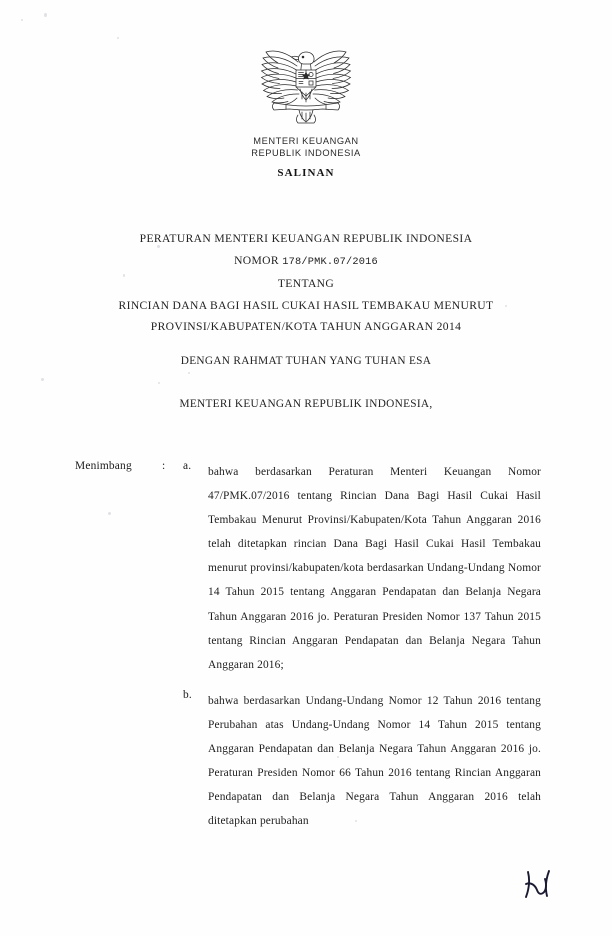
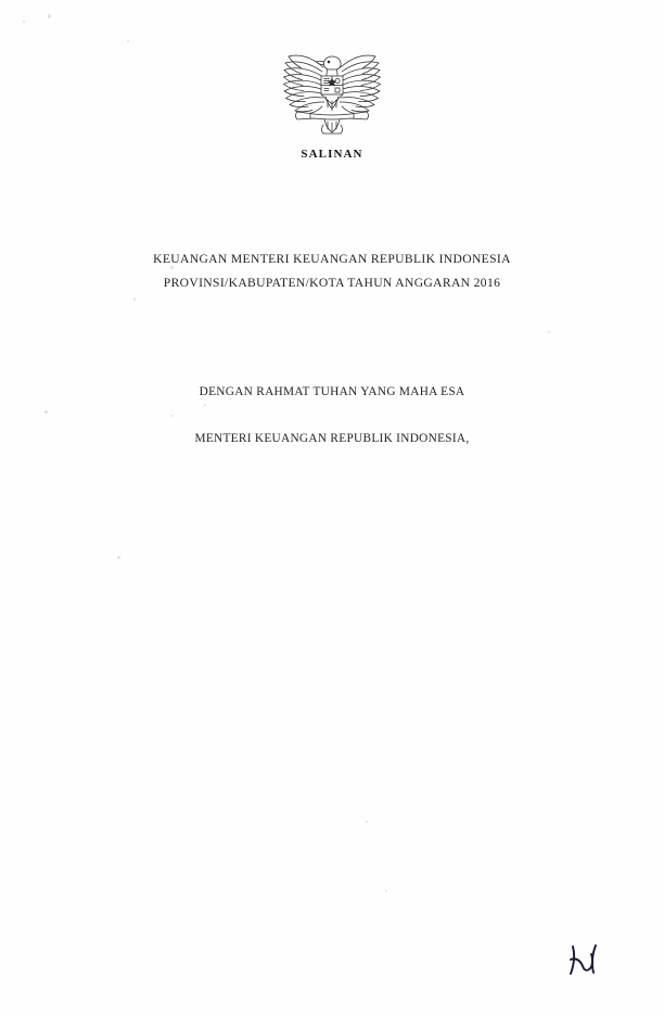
- MENTERI KEUANGAN
- REPUBLIK INDONESIA
  SALINAN
- PERATURAN MENTERI KEUANGAN REPUBLIK INDONESIA
+ KEUANGAN MENTERI KEUANGAN REPUBLIK INDONESIA
- NOMOR 178/PMK.07/2016
- TENTANG
- RINCIAN DANA BAGI HASIL CUKAI HASIL TEMBAKAU MENURUT
- PROVINSI/KABUPATEN/KOTA TAHUN ANGGARAN 2014
+ PROVINSI/KABUPATEN/KOTA TAHUN ANGGARAN 2016
- DENGAN RAHMAT TUHAN YANG TUHAN ESA
+ DENGAN RAHMAT TUHAN YANG MAHA ESA
  MENTERI KEUANGAN REPUBLIK INDONESIA,
- Menimbang
- :
- a.
- bahwa berdasarkan Peraturan Menteri Keuangan Nomor 47/PMK.07/2016 tentang Rincian Dana Bagi Hasil Cukai Hasil Tembakau Menurut Provinsi/Kabupaten/Kota Tahun Anggaran 2016 telah ditetapkan rincian Dana Bagi Hasil Cukai Hasil Tembakau menurut provinsi/kabupaten/kota berdasarkan Undang-Undang Nomor 14 Tahun 2015 tentang Anggaran Pendapatan dan Belanja Negara Tahun Anggaran 2016 jo. Peraturan Presiden Nomor 137 Tahun 2015 tentang Rincian Anggaran Pendapatan dan Belanja Negara Tahun Anggaran 2016;
- b.
- bahwa berdasarkan Undang-Undang Nomor 12 Tahun 2016 tentang Perubahan atas Undang-Undang Nomor 14 Tahun 2015 tentang Anggaran Pendapatan dan Belanja Negara Tahun Anggaran 2016 jo. Peraturan Presiden Nomor 66 Tahun 2016 tentang Rincian Anggaran Pendapatan dan Belanja Negara Tahun Anggaran 2016 telah ditetapkan perubahan
